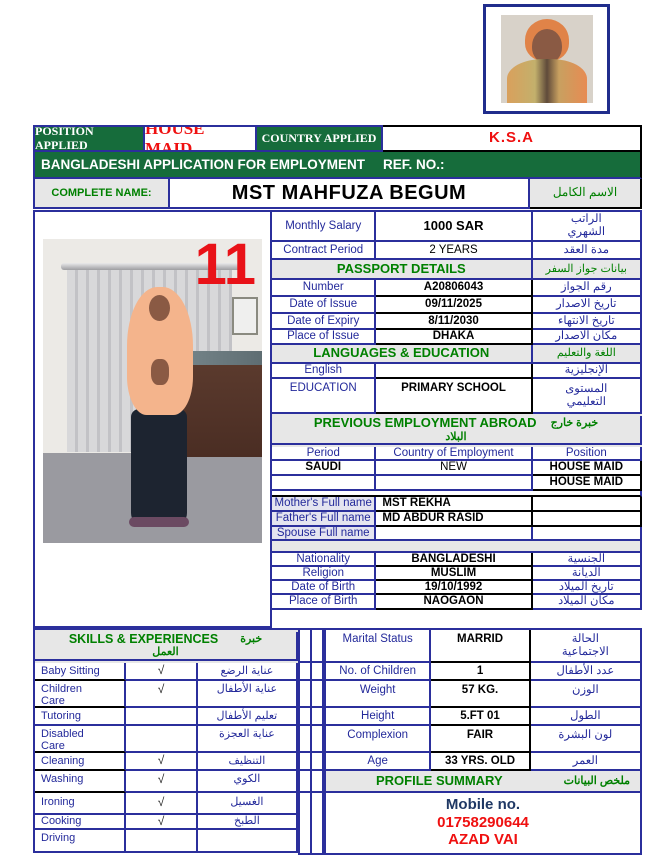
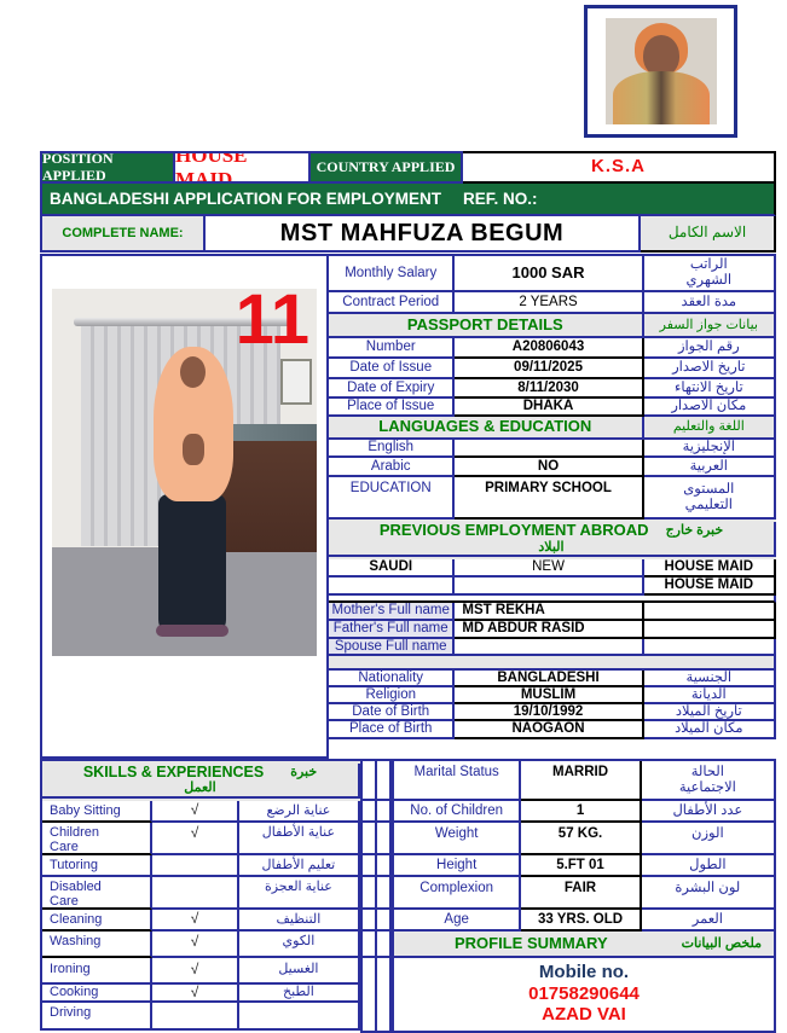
  POSITION APPLIED
  HOUSE MAID
  COUNTRY APPLIED
  K.S.A
  BANGLADESHI APPLICATION FOR EMPLOYMENT
  REF. NO.:
  COMPLETE NAME:
  MST MAHFUZA BEGUM
  الاسم الكامل
  11
  Monthly Salary
  1000 SAR
  الراتب الشهري
  Contract Period
  2 YEARS
  مدة العقد
  PASSPORT DETAILS
  بيانات جواز السفر
  Number
  A20806043
  رقم الجواز
  Date of Issue
  09/11/2025
  تاريخ الاصدار
  Date of Expiry
  8/11/2030
  تاريخ الانتهاء
  Place of Issue
  DHAKA
  مكان الاصدار
  LANGUAGES & EDUCATION
  اللغة والتعليم
  English
  الإنجليزية
+ Arabic
+ NO
+ العربية
  EDUCATION
  PRIMARY SCHOOL
  المستوى التعليمي
  PREVIOUS EMPLOYMENT ABROAD
  خبرة خارج
  البلاد
- Period
- Country of Employment
- Position
  SAUDI
  NEW
  HOUSE MAID
  HOUSE MAID
  Mother's Full name
  MST REKHA
  Father's Full name
  MD ABDUR RASID
  Spouse Full name
  Nationality
  BANGLADESHI
  الجنسية
  Religion
  MUSLIM
  الديانة
  Date of Birth
  19/10/1992
  تاريخ الميلاد
  Place of Birth
  NAOGAON
  مكان الميلاد
  SKILLS & EXPERIENCES
  خبرة
  العمل
  Baby Sitting
  √
  عناية الرضع
  Children Care
  √
  عناية الأطفال
  Tutoring
  تعليم الأطفال
  Disabled Care
  عناية العجزة
  Cleaning
  √
  التنظيف
  Washing
  √
  الكوي
  Ironing
  √
  الغسيل
  Cooking
  √
  الطبخ
  Driving
  Marital Status
  MARRID
  الحالة الاجتماعية
  No. of Children
  1
  عدد الأطفال
  Weight
  57 KG.
  الوزن
  Height
  5.FT 01
  الطول
  Complexion
  FAIR
  لون البشرة
  Age
  33 YRS. OLD
  العمر
  PROFILE SUMMARY
  ملخص البيانات
  Mobile no.
  01758290644
  AZAD VAI
